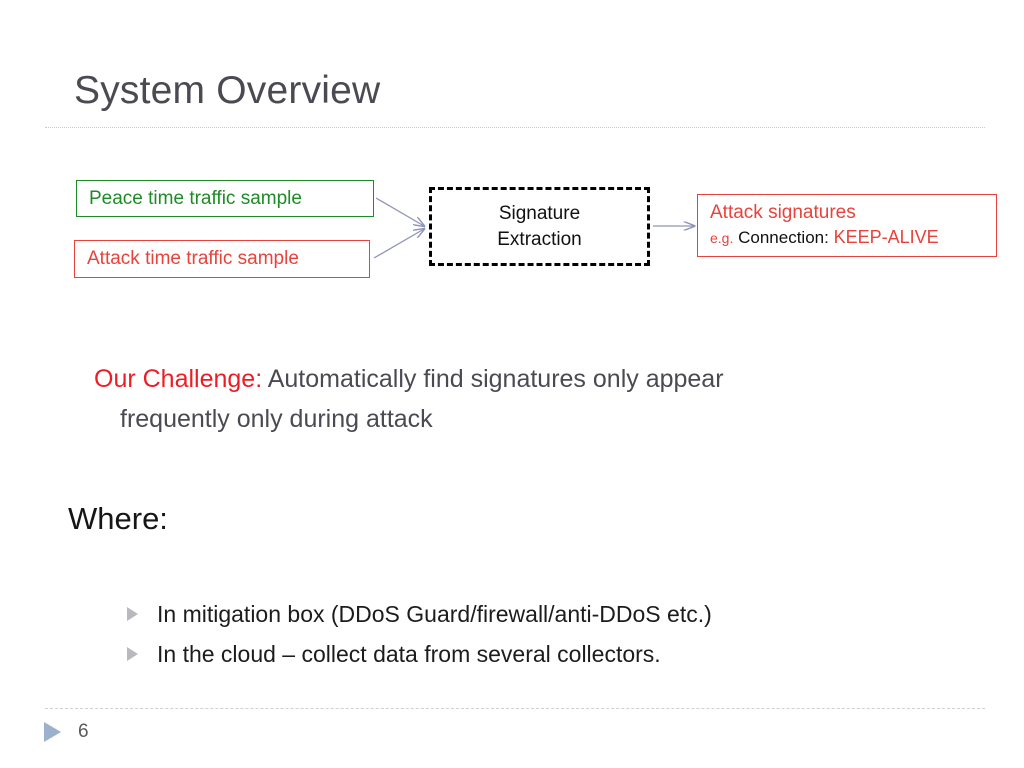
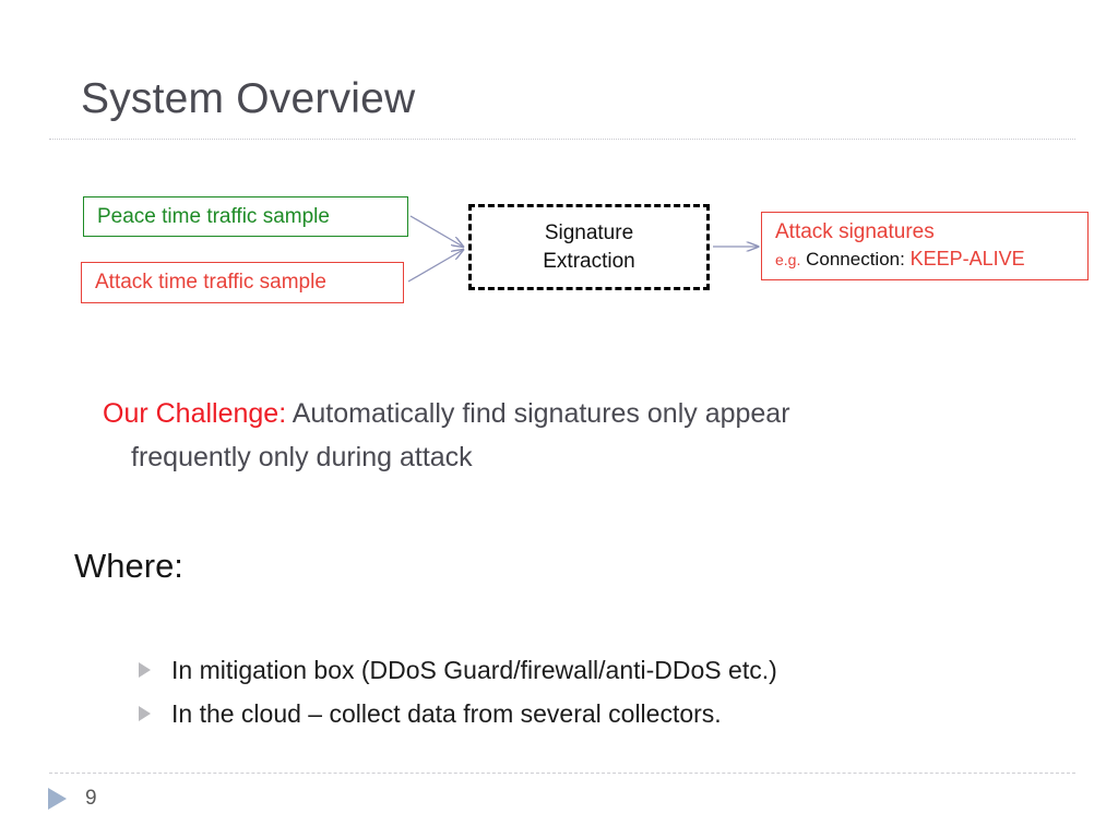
  System Overview
  Peace time traffic sample
  Attack time traffic sample
  Signature
  Extraction
  Attack signatures
  e.g. Connection: KEEP-ALIVE
  Our Challenge: Automatically find signatures only appear
  frequently only during attack
  Where:
  In mitigation box (DDoS Guard/firewall/anti-DDoS etc.)
  In the cloud – collect data from several collectors.
- 6
+ 9
